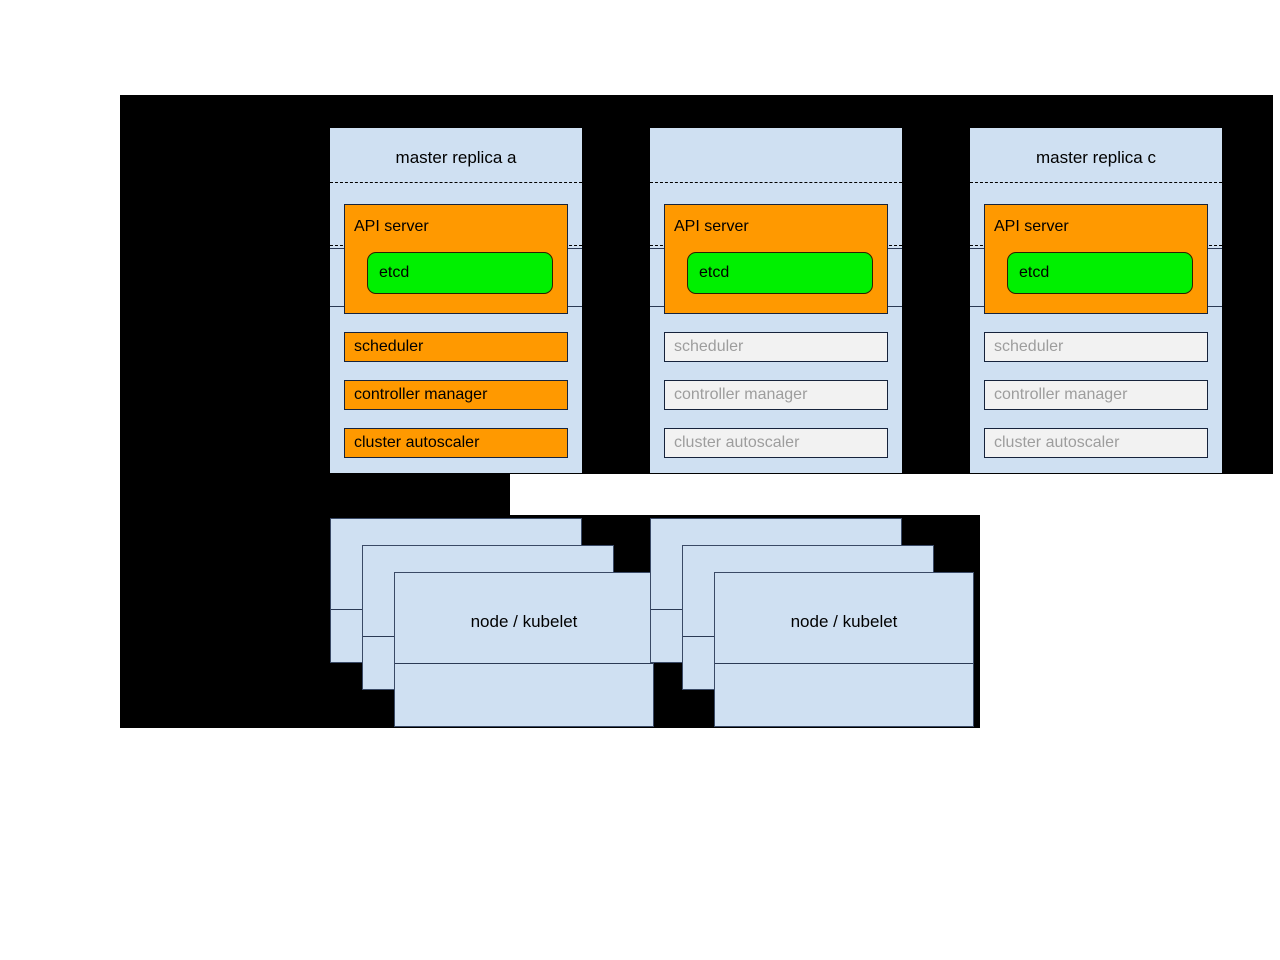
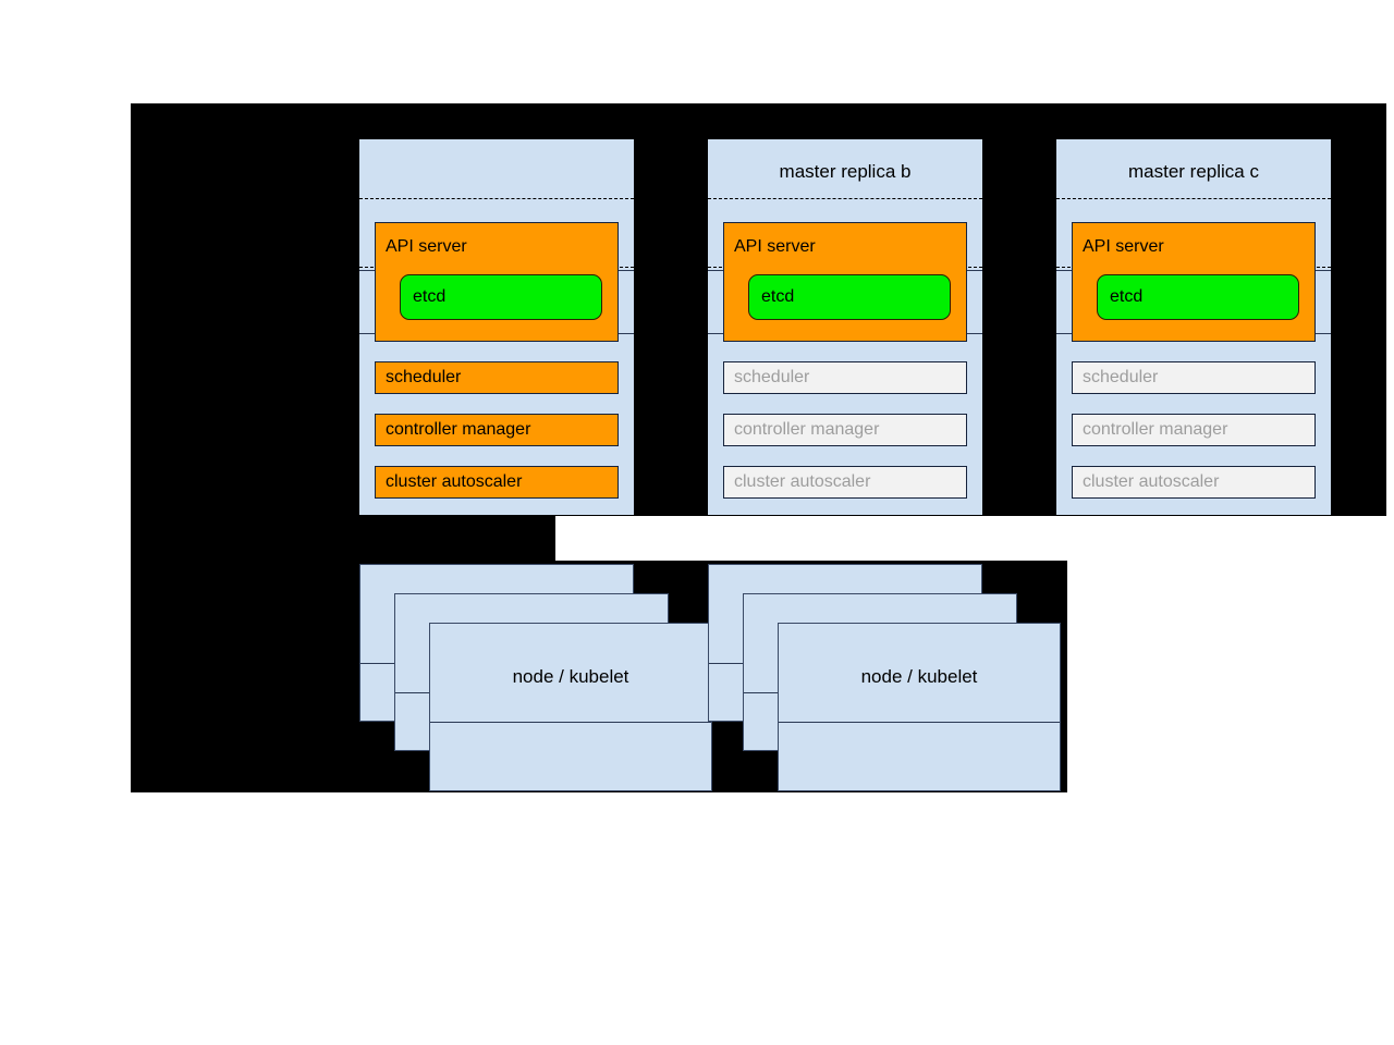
- master replica a
  API server
  etcd
  scheduler
  controller manager
  cluster autoscaler
+ master replica b
  API server
  etcd
  scheduler
  controller manager
  cluster autoscaler
  master replica c
  API server
  etcd
  scheduler
  controller manager
  cluster autoscaler
  node / kubelet
  node / kubelet
